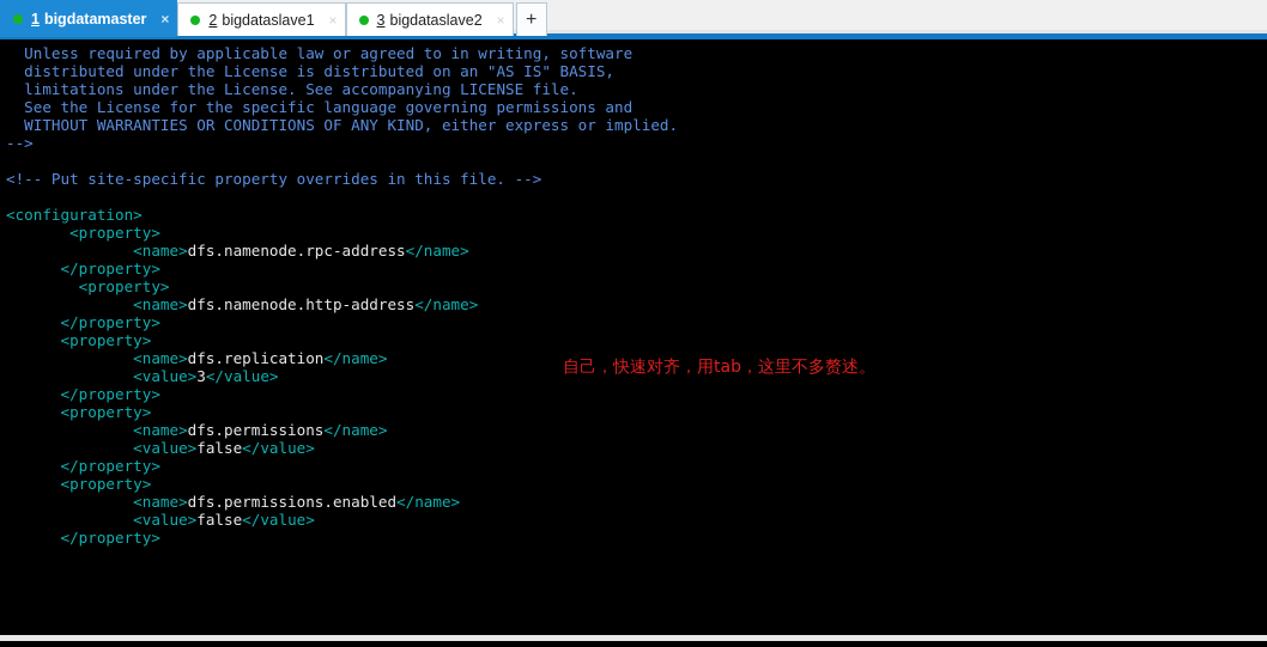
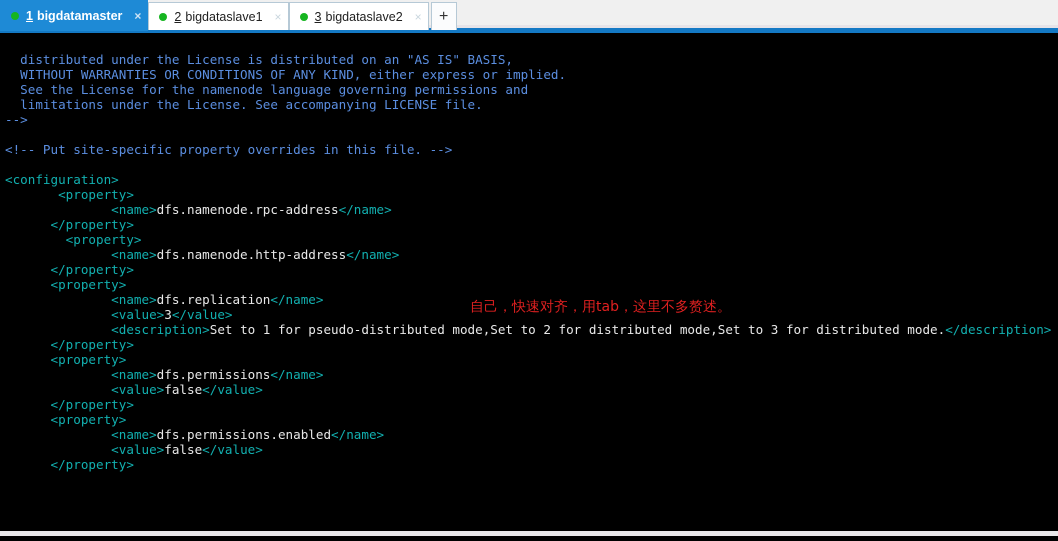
  1
  bigdatamaster
  ×
  2
  bigdataslave1
  ×
  3
  bigdataslave2
  ×
  +
- Unless required by applicable law or agreed to in writing, software
  distributed under the License is distributed on an "AS IS" BASIS,
- limitations under the License. See accompanying LICENSE file.
+ WITHOUT WARRANTIES OR CONDITIONS OF ANY KIND, either express or implied.
- See the License for the specific language governing permissions and
+ See the License for the namenode language governing permissions and
- WITHOUT WARRANTIES OR CONDITIONS OF ANY KIND, either express or implied.
+ limitations under the License. See accompanying LICENSE file.
  -->
  <!-- Put site-specific property overrides in this file. -->
  <configuration>
  <property>
  <name>dfs.namenode.rpc-address</name>
  </property>
  <property>
  <name>dfs.namenode.http-address</name>
  </property>
  <property>
  <name>dfs.replication</name>
  <value>3</value>
+ <description>Set to 1 for pseudo-distributed mode,Set to 2 for distributed mode,Set to 3 for distributed mode.</description>
  </property>
  <property>
  <name>dfs.permissions</name>
  <value>false</value>
  </property>
  <property>
  <name>dfs.permissions.enabled</name>
  <value>false</value>
  </property>
  自己，快速对齐，用tab，这里不多赘述。
